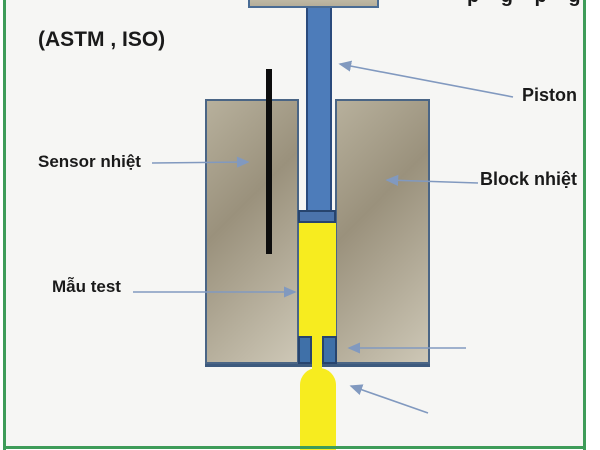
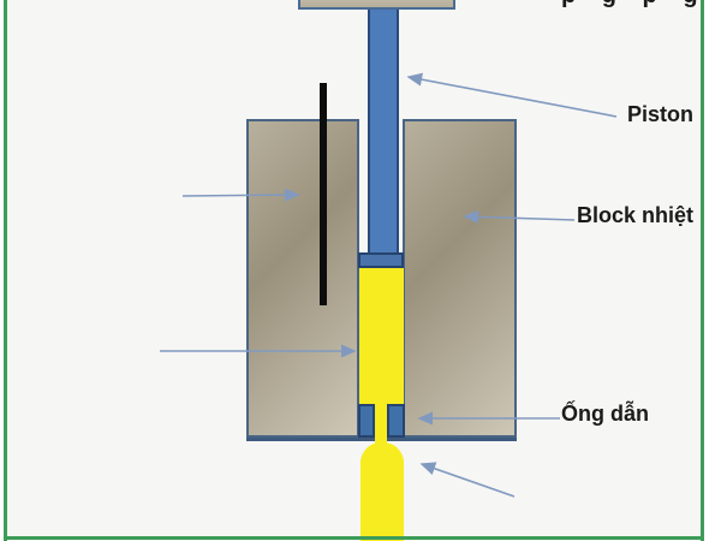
- (ASTM , ISO)
- Sensor nhiệt
- Mẫu test
  Piston
  Block nhiệt
+ Ống dẫn
